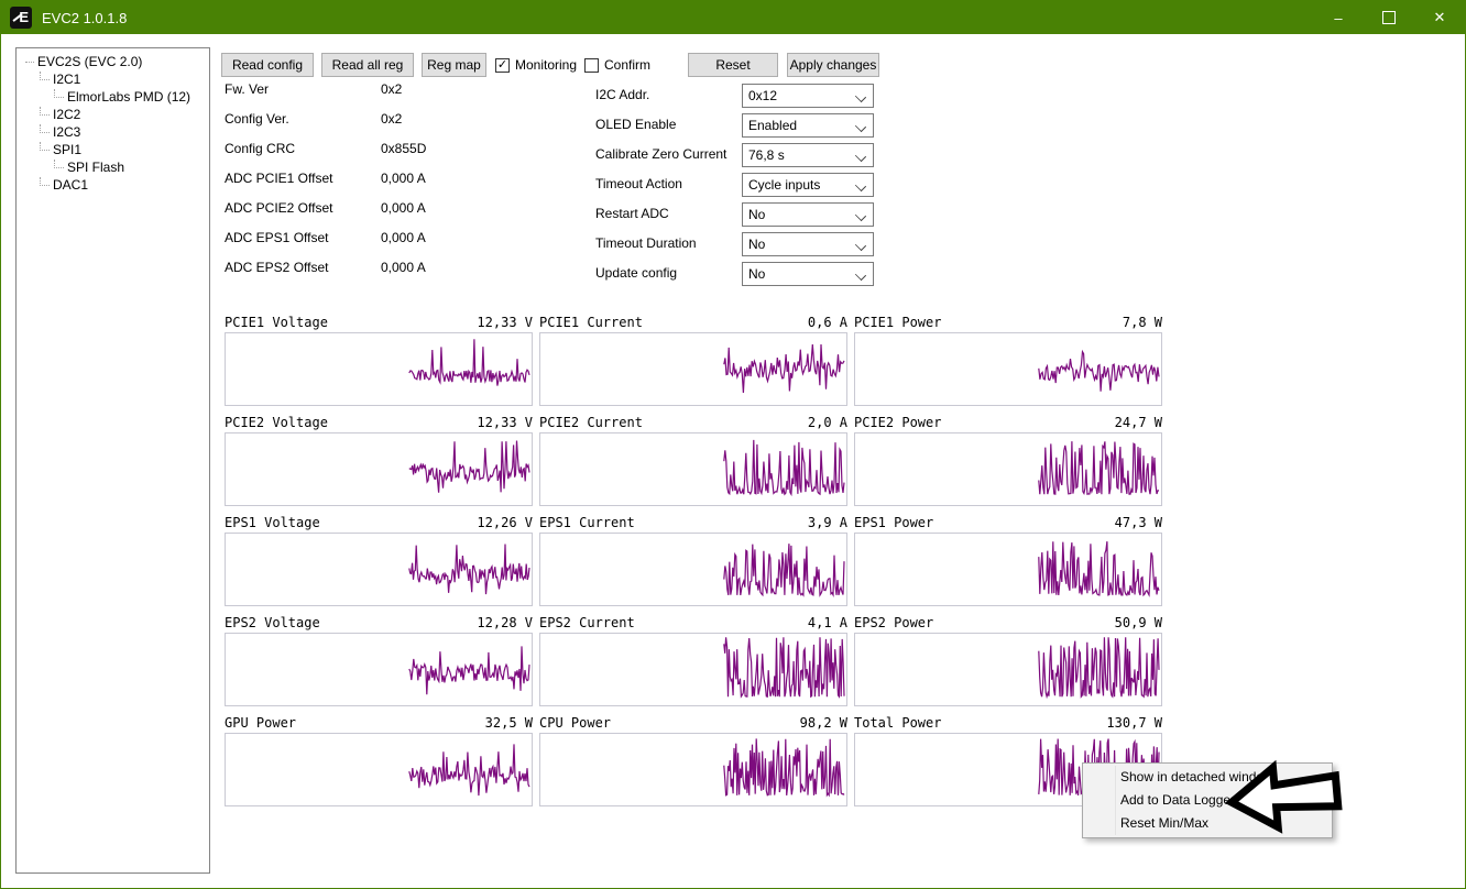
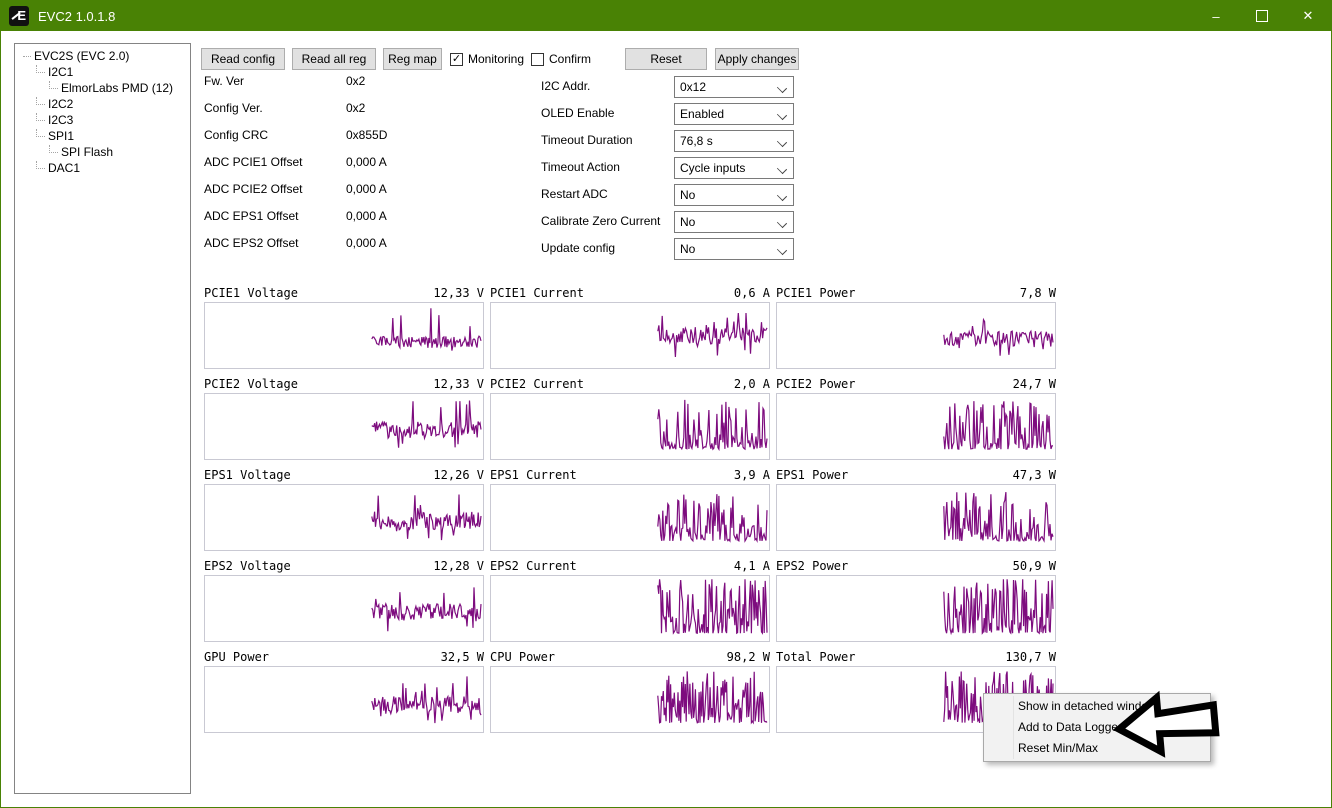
  E
  EVC2 1.0.1.8
  –
  ✕
  EVC2S (EVC 2.0)
  I2C1
  ElmorLabs PMD (12)
  I2C2
  I2C3
  SPI1
  SPI Flash
  DAC1
  Read config
  Read all reg
  Reg map
  Reset
  Apply changes
  ✓
  Monitoring
  Confirm
  Fw. Ver
  0x2
  Config Ver.
  0x2
  Config CRC
  0x855D
  ADC PCIE1 Offset
  0,000 A
  ADC PCIE2 Offset
  0,000 A
  ADC EPS1 Offset
  0,000 A
  ADC EPS2 Offset
  0,000 A
  I2C Addr.
  0x12
  OLED Enable
  Enabled
- Calibrate Zero Current
+ Timeout Duration
  76,8 s
  Timeout Action
  Cycle inputs
  Restart ADC
  No
- Timeout Duration
+ Calibrate Zero Current
  No
  Update config
  No
  PCIE1 Voltage
  12,33 V
  PCIE1 Current
  0,6 A
  PCIE1 Power
  7,8 W
  PCIE2 Voltage
  12,33 V
  PCIE2 Current
  2,0 A
  PCIE2 Power
  24,7 W
  EPS1 Voltage
  12,26 V
  EPS1 Current
  3,9 A
  EPS1 Power
  47,3 W
  EPS2 Voltage
  12,28 V
  EPS2 Current
  4,1 A
  EPS2 Power
  50,9 W
  GPU Power
  32,5 W
  CPU Power
  98,2 W
  Total Power
  130,7 W
  Show in detached wind
  Add to Data Logge
  Reset Min/Max
